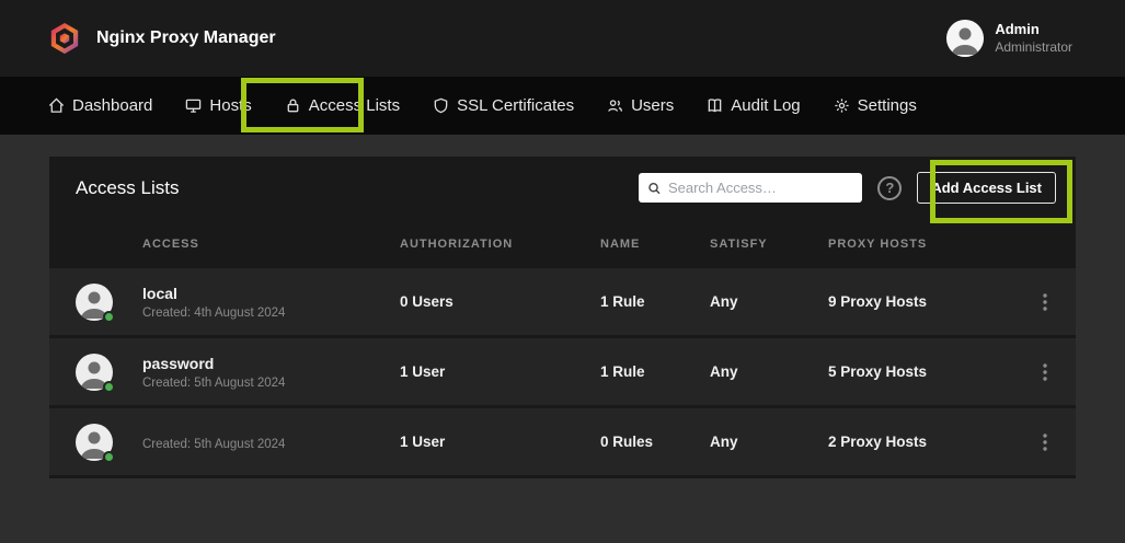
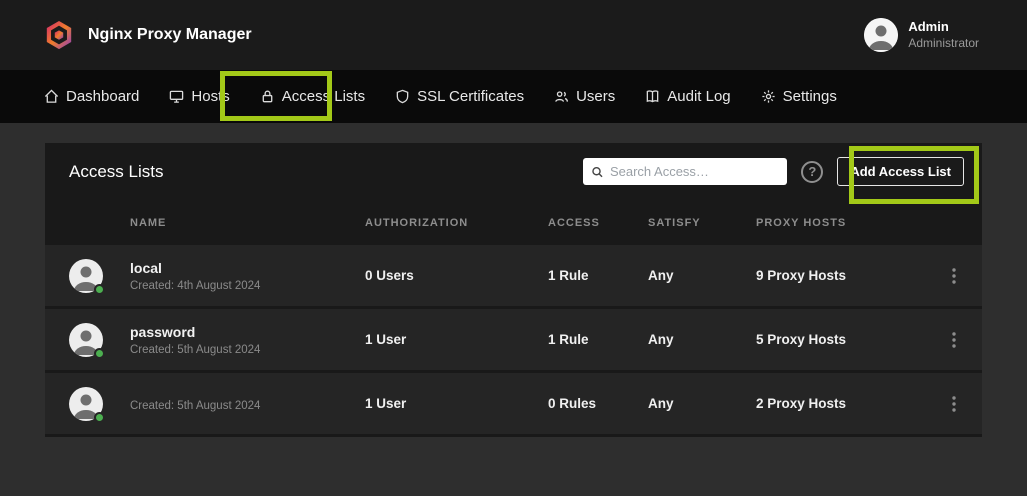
  Nginx Proxy Manager
  Admin
  Administrator
  Dashboard
  Hosts
  Access Lists
  SSL Certificates
  Users
  Audit Log
  Settings
  Access Lists
  Search Access…
  ?
  Add Access List
- ACCESS
+ NAME
  AUTHORIZATION
- NAME
+ ACCESS
  SATISFY
  PROXY HOSTS
  local
  Created: 4th August 2024
  0 Users
  1 Rule
  Any
  9 Proxy Hosts
  password
  Created: 5th August 2024
  1 User
  1 Rule
  Any
  5 Proxy Hosts
  Created: 5th August 2024
  1 User
  0 Rules
  Any
  2 Proxy Hosts
